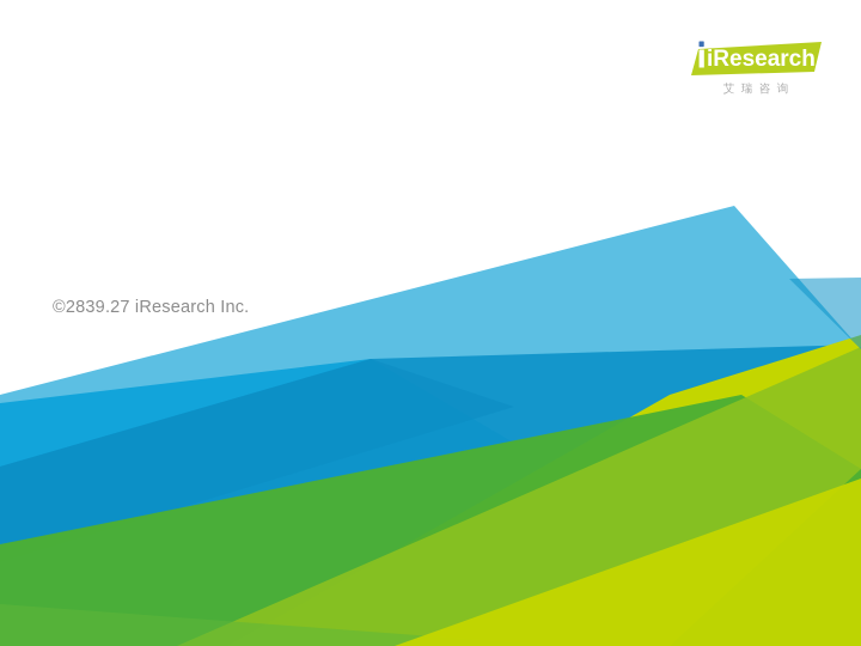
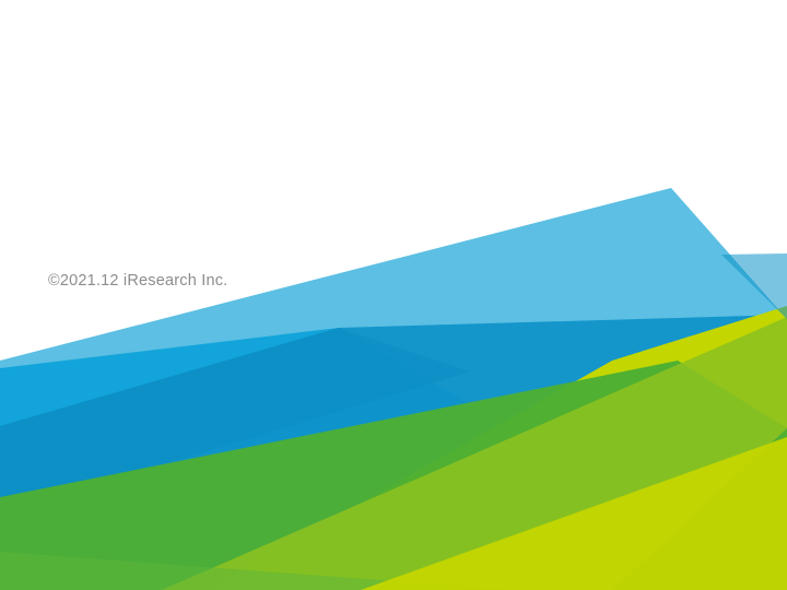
- iResearch
- 艾瑞咨询
- ©2839.27 iResearch Inc.
+ ©2021.12 iResearch Inc.
